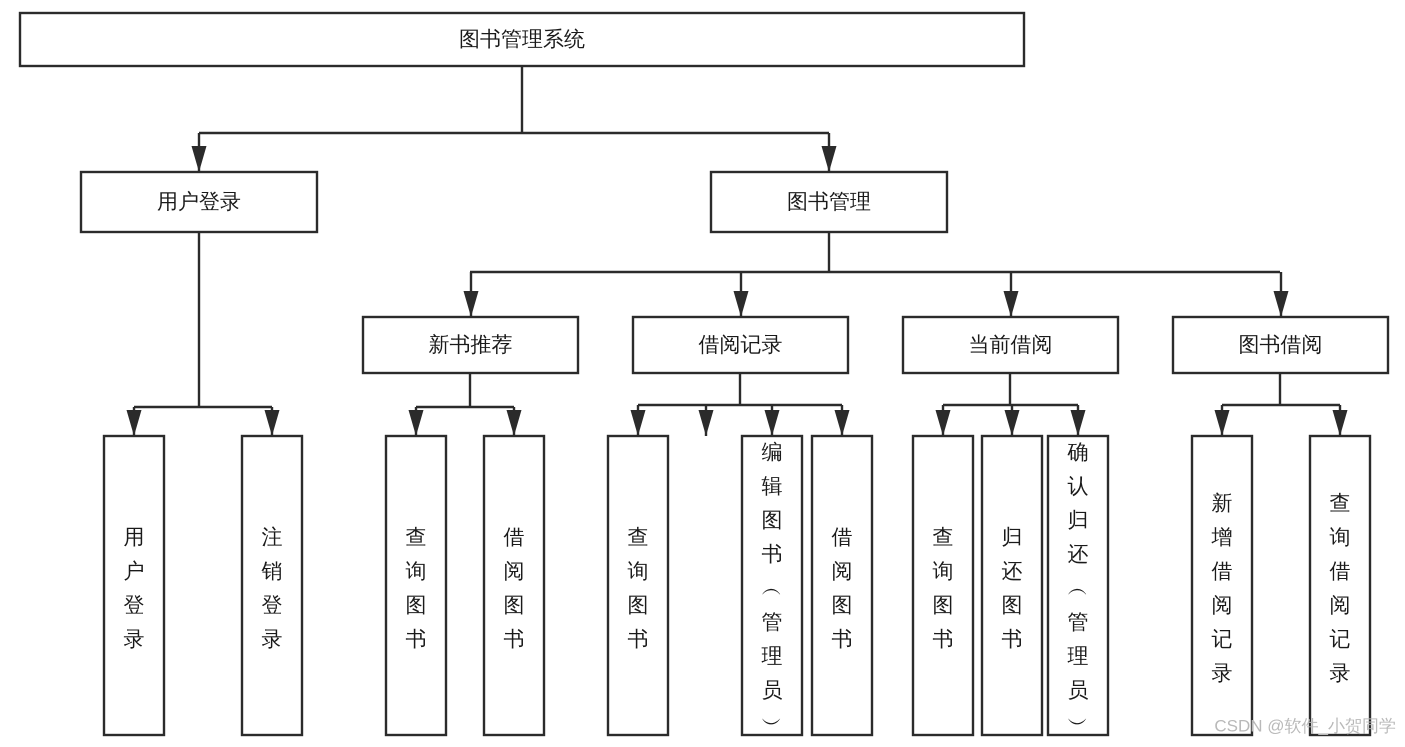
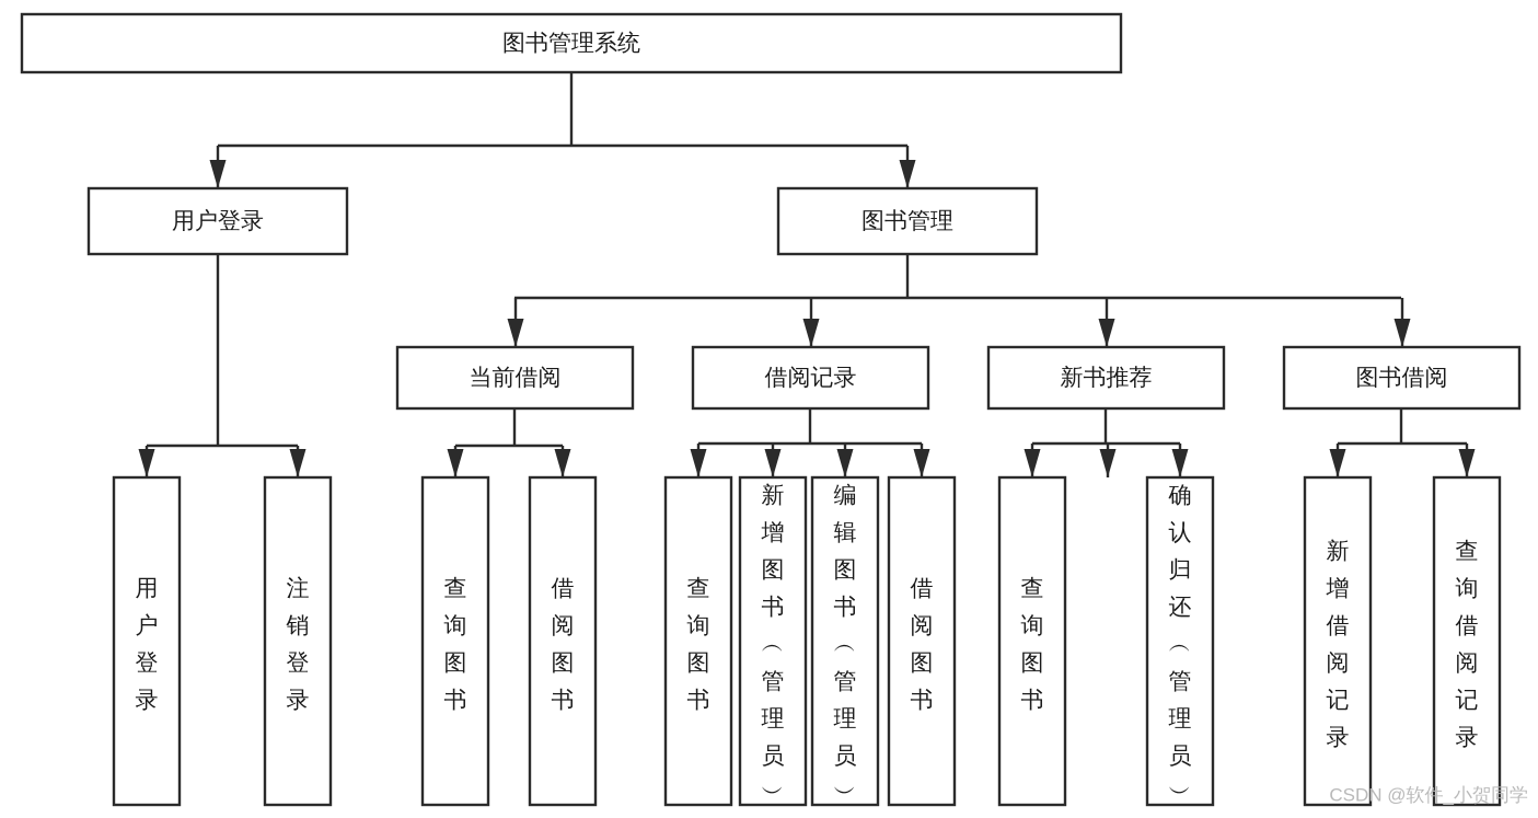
  图书管理系统
  用户登录
  图书管理
- 新书推荐
+ 当前借阅
  借阅记录
- 当前借阅
+ 新书推荐
  图书借阅
  用户登录
  注销登录
  查询图书
  借阅图书
  查询图书
+ 新增图书 ︵ 管理员 ︶
  编辑图书 ︵ 管理员 ︶
  借阅图书
  查询图书
- 归还图书
  确认归还 ︵ 管理员 ︶
  新增借阅记录
  查询借阅记录
  CSDN @软件_小贺同学
